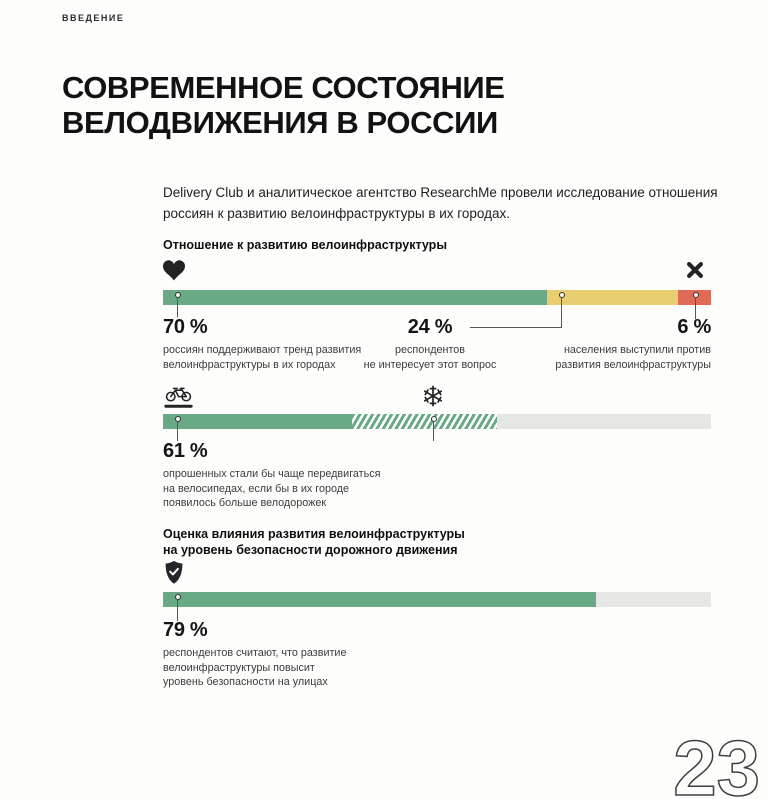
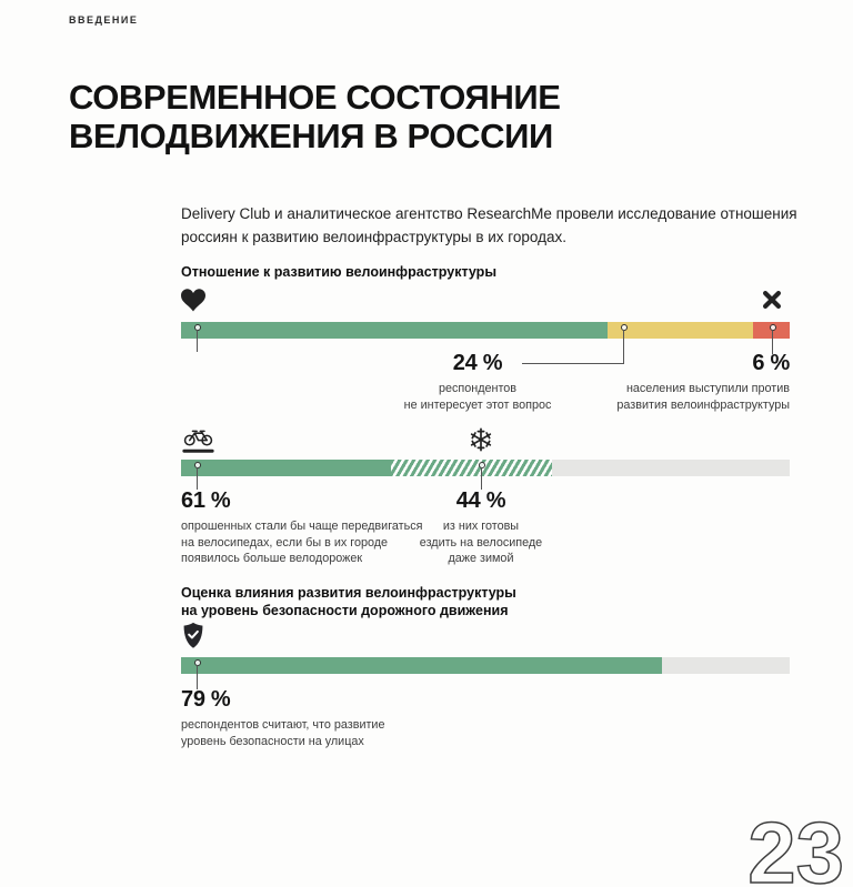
  ВВЕДЕНИЕ
  СОВРЕМЕННОЕ СОСТОЯНИЕ
  ВЕЛОДВИЖЕНИЯ В РОССИИ
  Delivery Club и аналитическое агентство ResearchMe провели исследование отношения
  россиян к развитию велоинфраструктуры в их городах.
  Отношение к развитию велоинфраструктуры
- 70 %
- россиян поддерживают тренд развития
- велоинфраструктуры в их городах
  24 %
  респондентов
  не интересует этот вопрос
  6 %
  населения выступили против
  развития велоинфраструктуры
  61 %
  опрошенных стали бы чаще передвигаться
  на велосипедах, если бы в их городе
  появилось больше велодорожек
+ 44 %
+ из них готовы
+ ездить на велосипеде
+ даже зимой
  Оценка влияния развития велоинфраструктуры
  на уровень безопасности дорожного движения
  79 %
  респондентов считают, что развитие
- велоинфраструктуры повысит
  уровень безопасности на улицах
  23
